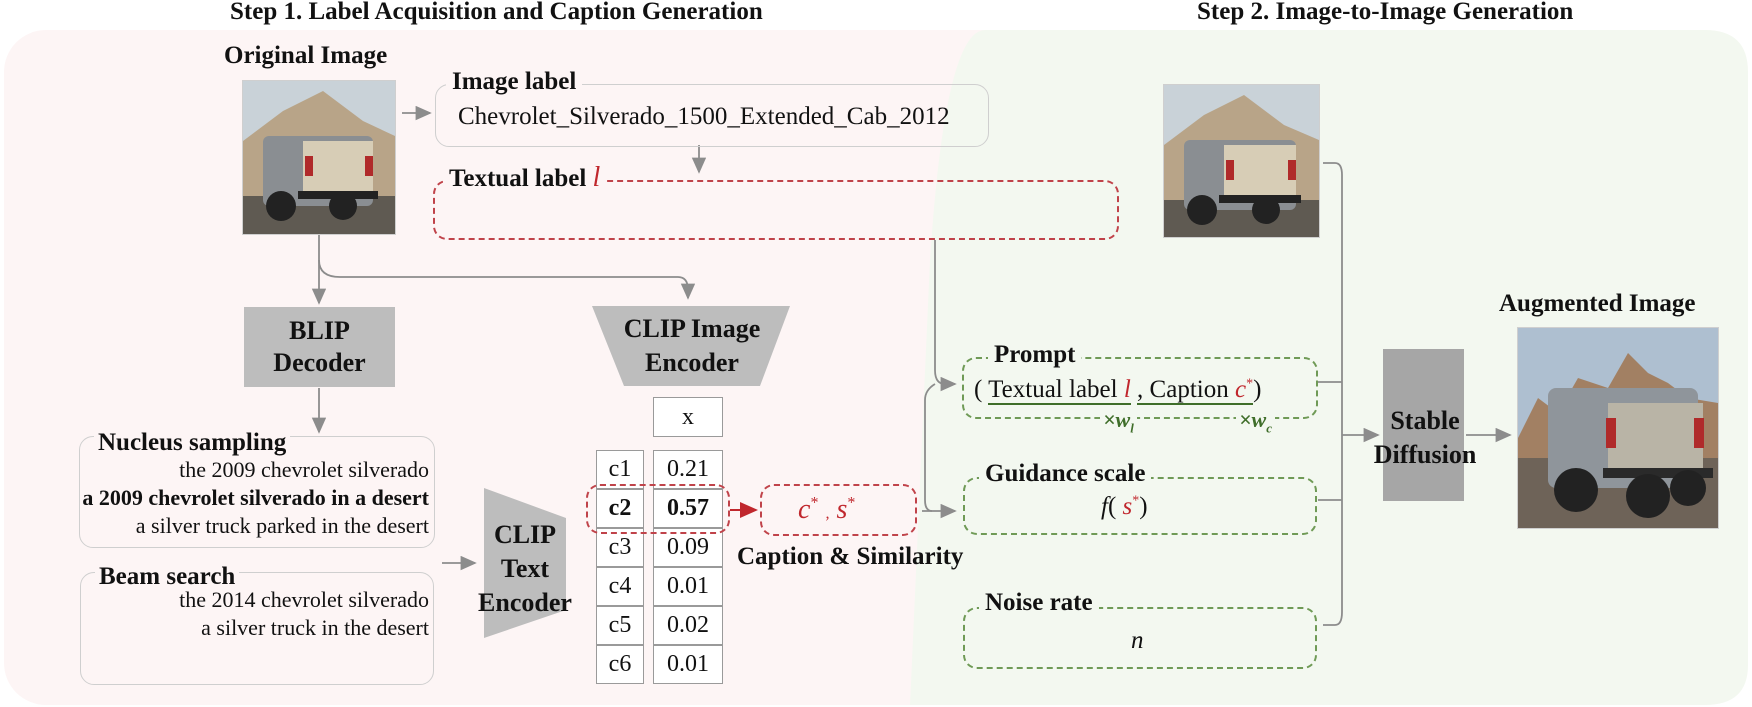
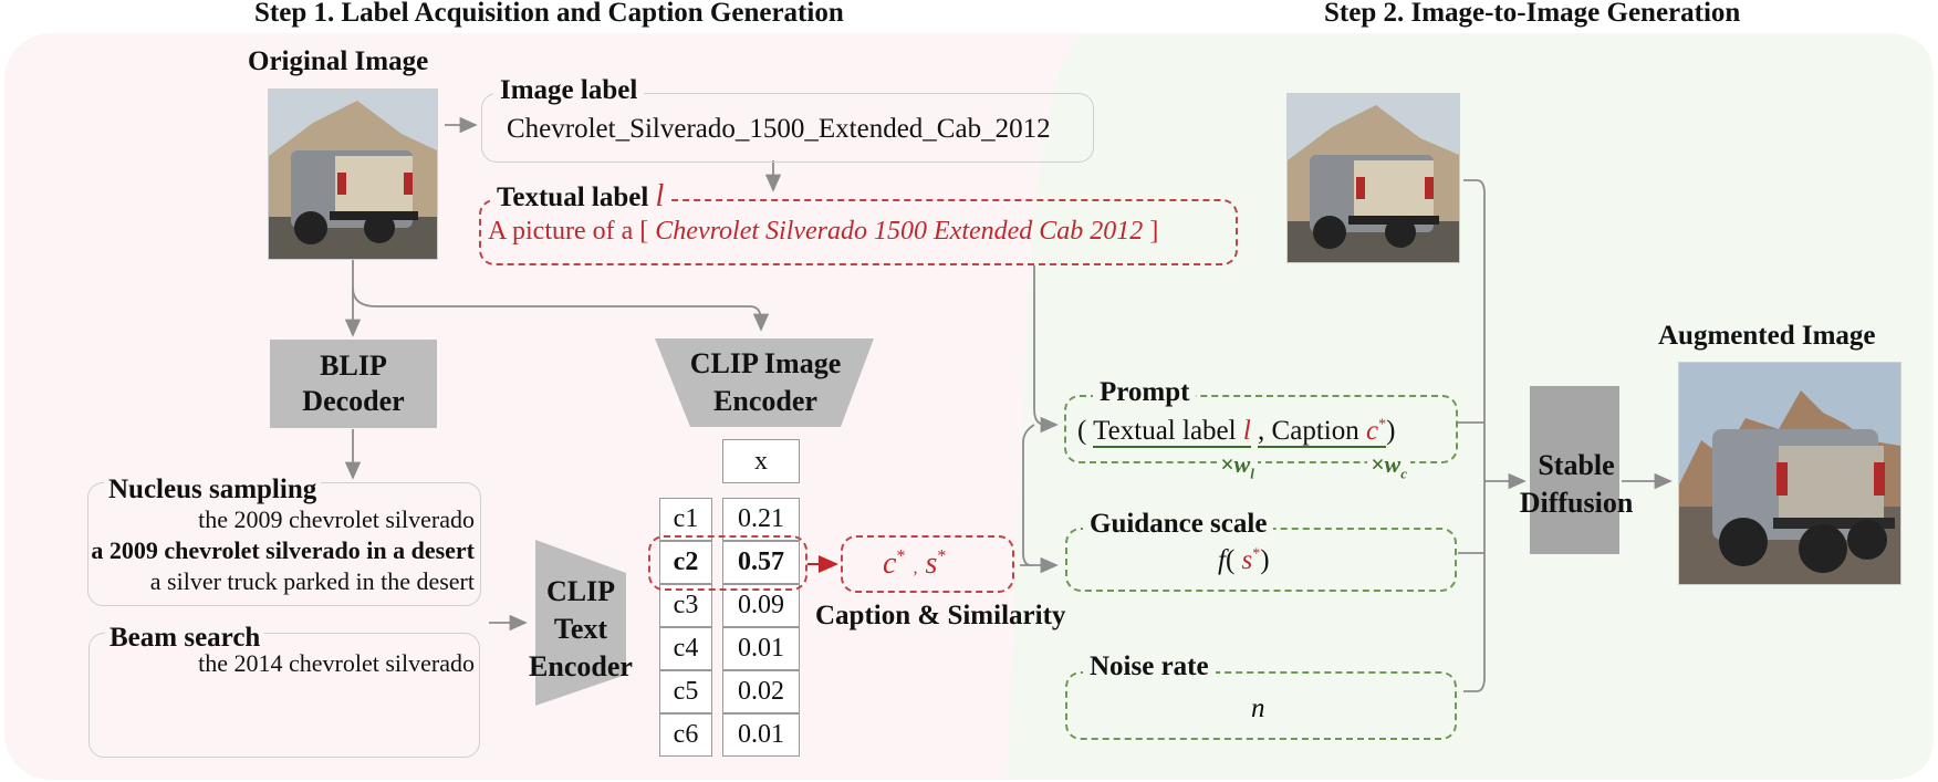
  Step 1. Label Acquisition and Caption Generation
  Step 2. Image-to-Image Generation
  Original Image
  Image label
  Chevrolet_Silverado_1500_Extended_Cab_2012
  Textual label l
+ A picture of a [ Chevrolet Silverado 1500 Extended Cab 2012 ]
  BLIP
  Decoder
  CLIP Image
  Encoder
  x
  Nucleus sampling
  the 2009 chevrolet silverado
  a 2009 chevrolet silverado in a desert
  a silver truck parked in the desert
  Beam search
  the 2014 chevrolet silverado
- a silver truck in the desert
  CLIP
  Text
  Encoder
  c1
  c2
  c3
  c4
  c5
  c6
  0.21
  0.57
  0.09
  0.01
  0.02
  0.01
  c* , s*
  Caption & Similarity
  Prompt
  ( Textual label l , Caption c*)
  ×wl
  ×wc
  Guidance scale
  f( s*)
  Noise rate
  n
  Stable
  Diffusion
  Augmented Image
